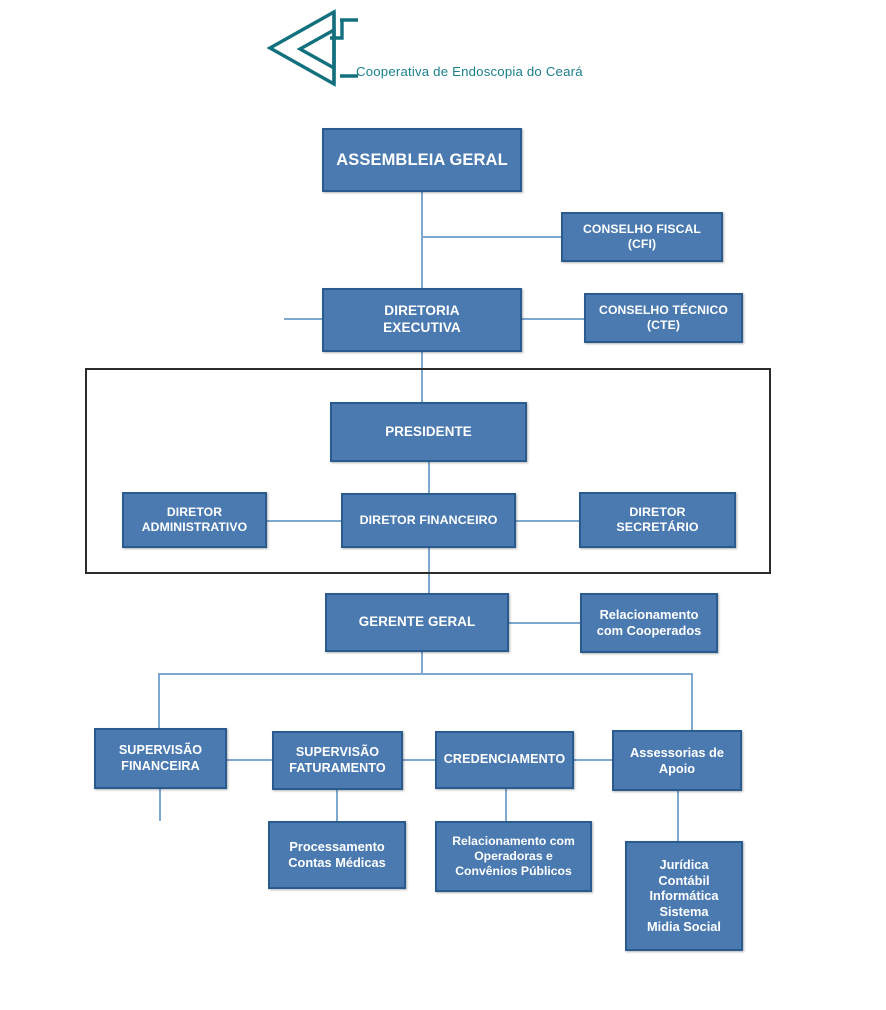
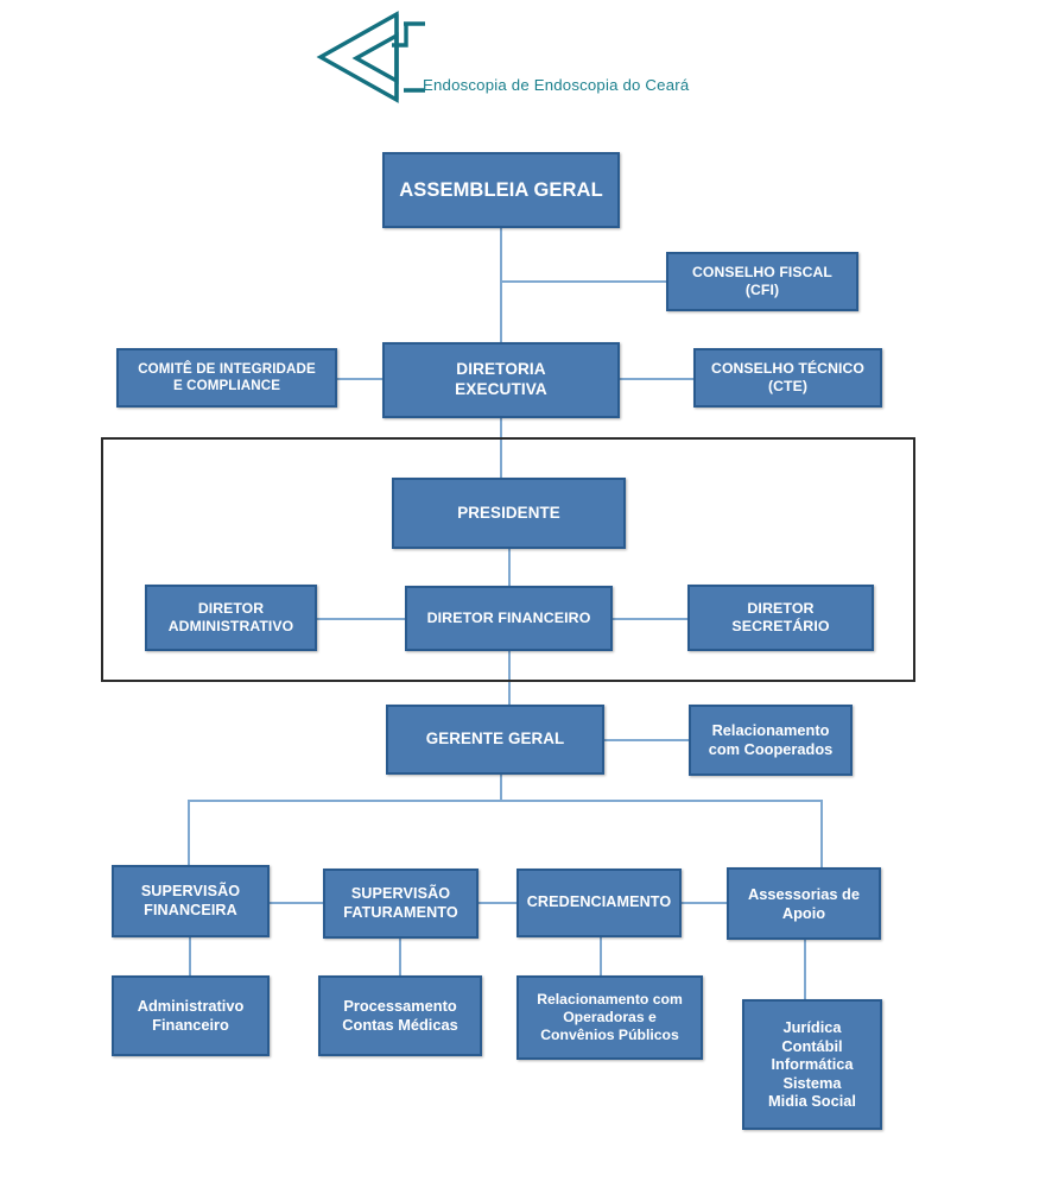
- Cooperativa de Endoscopia do Ceará
+ Endoscopia de Endoscopia do Ceará
  ASSEMBLEIA GERAL
  CONSELHO FISCAL
  (CFI)
+ COMITÊ DE INTEGRIDADE
+ E COMPLIANCE
  DIRETORIA
  EXECUTIVA
  CONSELHO TÉCNICO
  (CTE)
  PRESIDENTE
  DIRETOR
  ADMINISTRATIVO
  DIRETOR FINANCEIRO
  DIRETOR
  SECRETÁRIO
  GERENTE GERAL
  Relacionamento
  com Cooperados
  SUPERVISÃO
  FINANCEIRA
  SUPERVISÃO
  FATURAMENTO
  CREDENCIAMENTO
  Assessorias de
  Apoio
+ Administrativo
+ Financeiro
  Processamento
  Contas Médicas
  Relacionamento com
  Operadoras e
  Convênios Públicos
  Jurídica
  Contábil
  Informática
  Sistema
  Midia Social
